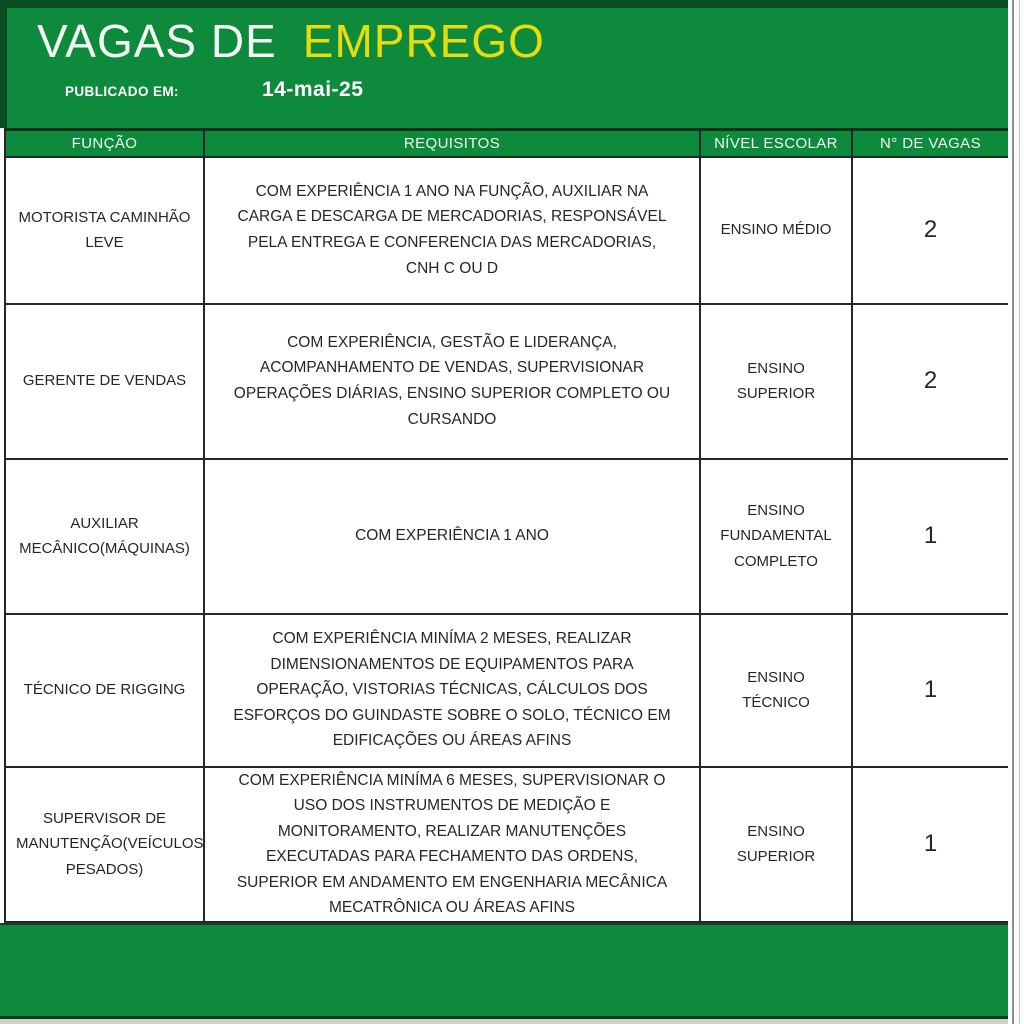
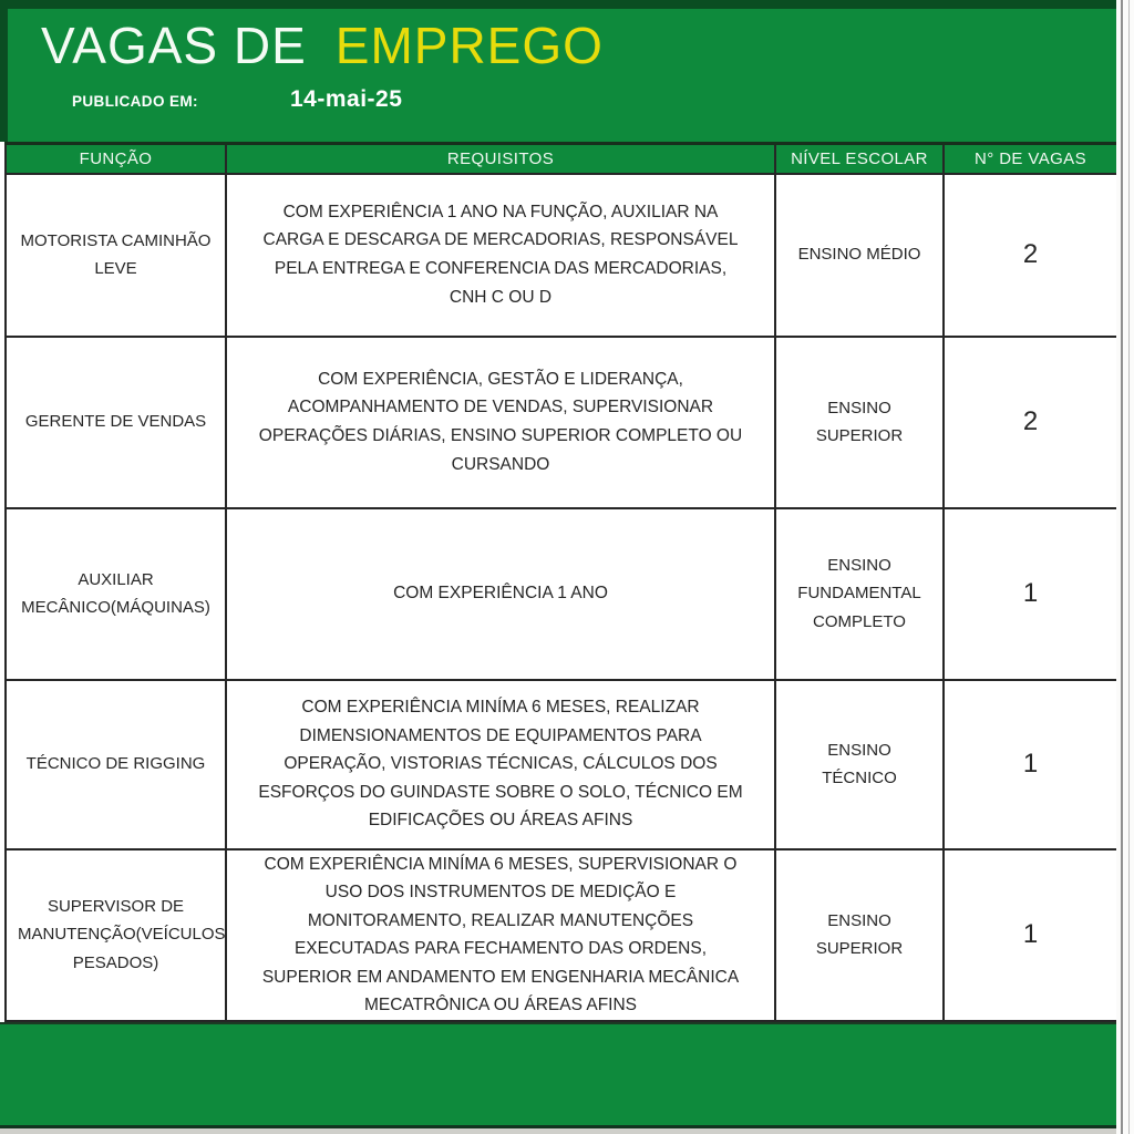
  VAGAS DE EMPREGO
  PUBLICADO EM:
  14-mai-25
  FUNÇÃO	REQUISITOS	NÍVEL ESCOLAR	N° DE VAGAS
  MOTORISTA CAMINHÃO LEVE	COM EXPERIÊNCIA 1 ANO NA FUNÇÃO, AUXILIAR NA CARGA E DESCARGA DE MERCADORIAS, RESPONSÁVEL PELA ENTREGA E CONFERENCIA DAS MERCADORIAS, CNH C OU D	ENSINO MÉDIO	2
  GERENTE DE VENDAS	COM EXPERIÊNCIA, GESTÃO E LIDERANÇA, ACOMPANHAMENTO DE VENDAS, SUPERVISIONAR OPERAÇÕES DIÁRIAS, ENSINO SUPERIOR COMPLETO OU CURSANDO	ENSINO SUPERIOR	2
  AUXILIAR MECÂNICO(MÁQUINAS)	COM EXPERIÊNCIA 1 ANO	ENSINO FUNDAMENTAL COMPLETO	1
- TÉCNICO DE RIGGING	COM EXPERIÊNCIA MINÍMA 2 MESES, REALIZAR DIMENSIONAMENTOS DE EQUIPAMENTOS PARA OPERAÇÃO, VISTORIAS TÉCNICAS, CÁLCULOS DOS ESFORÇOS DO GUINDASTE SOBRE O SOLO, TÉCNICO EM EDIFICAÇÕES OU ÁREAS AFINS	ENSINO TÉCNICO	1
+ TÉCNICO DE RIGGING	COM EXPERIÊNCIA MINÍMA 6 MESES, REALIZAR DIMENSIONAMENTOS DE EQUIPAMENTOS PARA OPERAÇÃO, VISTORIAS TÉCNICAS, CÁLCULOS DOS ESFORÇOS DO GUINDASTE SOBRE O SOLO, TÉCNICO EM EDIFICAÇÕES OU ÁREAS AFINS	ENSINO TÉCNICO	1
  SUPERVISOR DE MANUTENÇÃO(VEÍCULOS PESADOS)	COM EXPERIÊNCIA MINÍMA 6 MESES, SUPERVISIONAR O USO DOS INSTRUMENTOS DE MEDIÇÃO E MONITORAMENTO, REALIZAR MANUTENÇÕES EXECUTADAS PARA FECHAMENTO DAS ORDENS, SUPERIOR EM ANDAMENTO EM ENGENHARIA MECÂNICA MECATRÔNICA OU ÁREAS AFINS	ENSINO SUPERIOR	1
